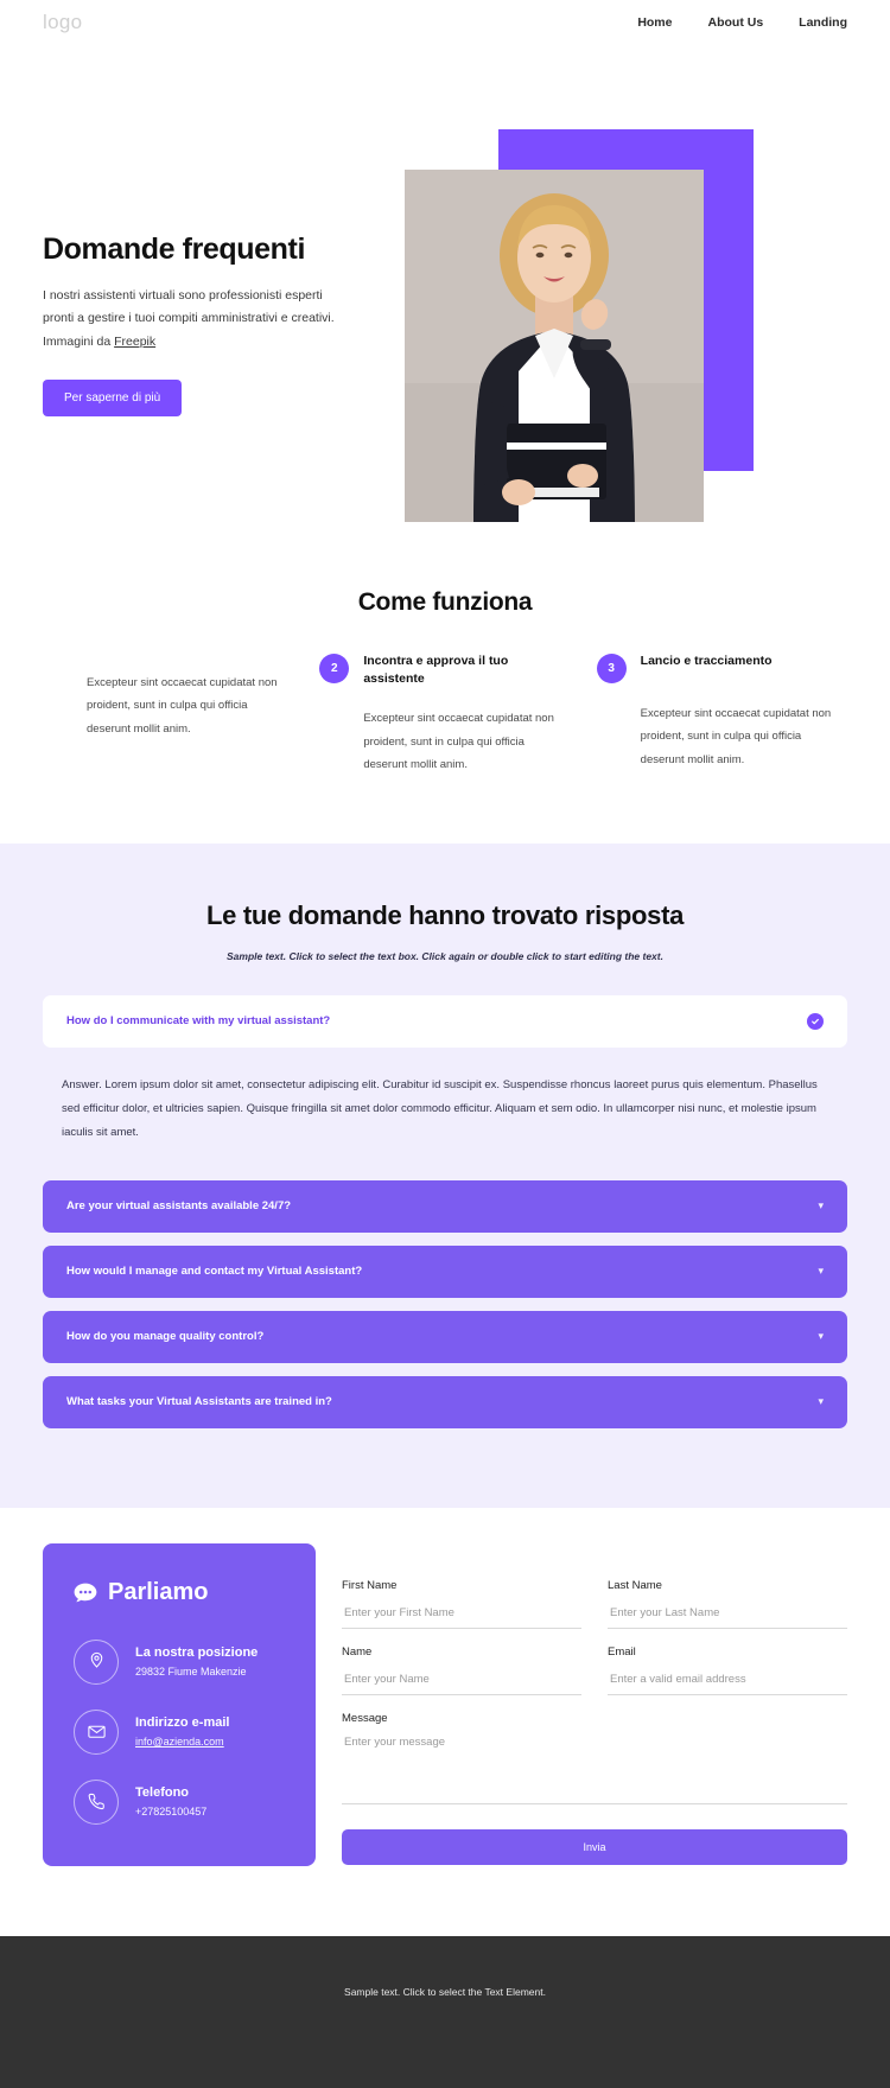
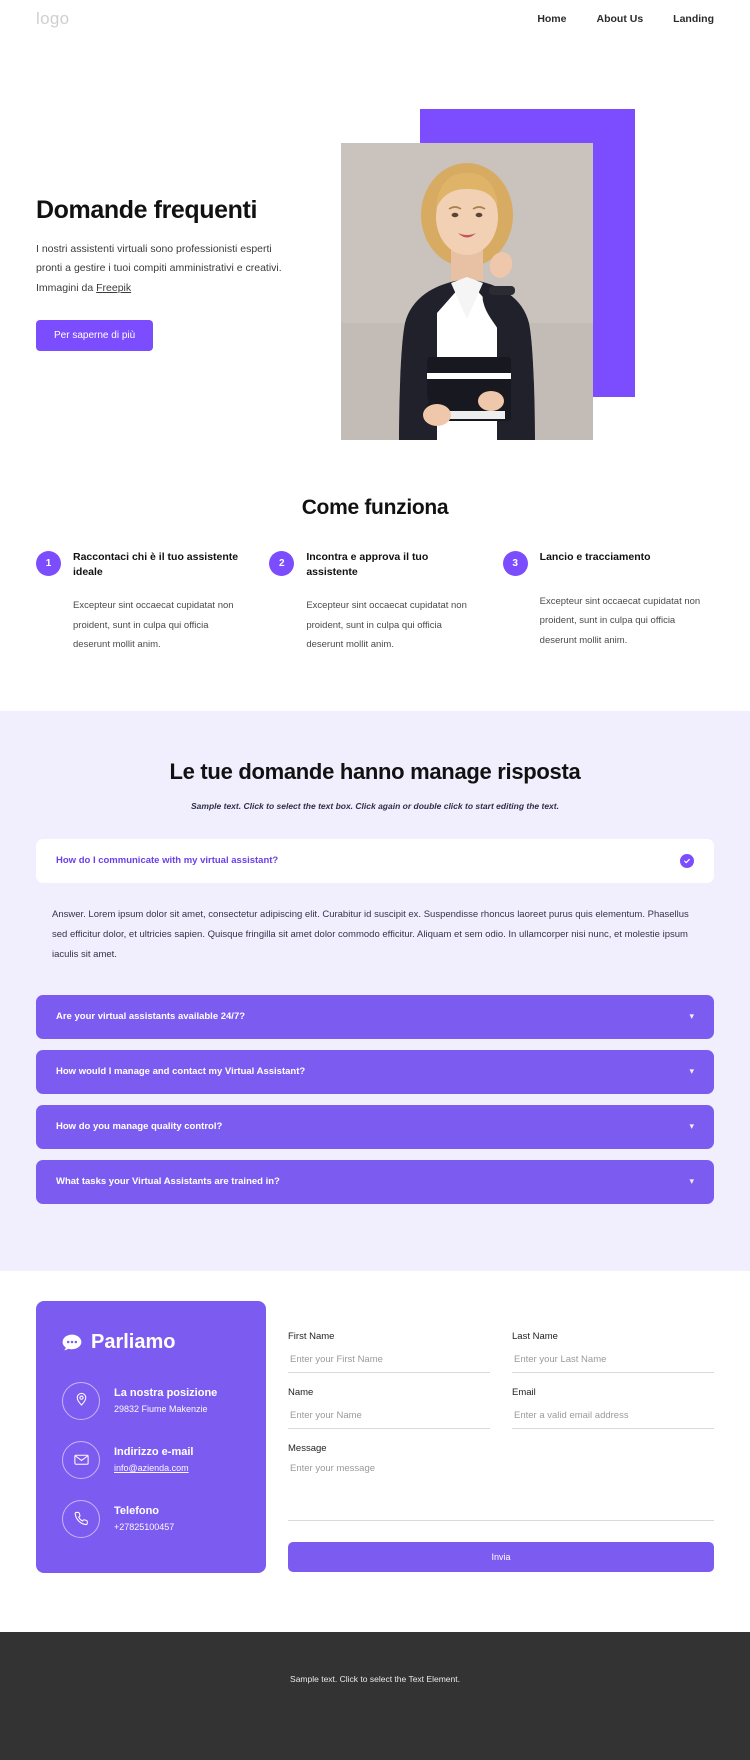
  logo
  Home
  About Us
  Landing
  Domande frequenti
  I nostri assistenti virtuali sono professionisti esperti
  pronti a gestire i tuoi compiti amministrativi e creativi.
  Immagini da Freepik
  Per saperne di più
  Come funziona
+ 1
+ Raccontaci chi è il tuo assistente ideale
  Excepteur sint occaecat cupidatat non proident, sunt in culpa qui officia deserunt mollit anim.
  2
  Incontra e approva il tuo assistente
  Excepteur sint occaecat cupidatat non proident, sunt in culpa qui officia deserunt mollit anim.
  3
  Lancio e tracciamento
  Excepteur sint occaecat cupidatat non proident, sunt in culpa qui officia deserunt mollit anim.
- Le tue domande hanno trovato risposta
+ Le tue domande hanno manage risposta
  Sample text. Click to select the text box. Click again or double click to start editing the text.
  How do I communicate with my virtual assistant?
  Answer. Lorem ipsum dolor sit amet, consectetur adipiscing elit. Curabitur id suscipit ex. Suspendisse rhoncus laoreet purus quis elementum. Phasellus sed efficitur dolor, et ultricies sapien. Quisque fringilla sit amet dolor commodo efficitur. Aliquam et sem odio. In ullamcorper nisi nunc, et molestie ipsum iaculis sit amet.
  Are your virtual assistants available 24/7?
  ▾
  How would I manage and contact my Virtual Assistant?
  ▾
  How do you manage quality control?
  ▾
  What tasks your Virtual Assistants are trained in?
  ▾
  Parliamo
  La nostra posizione
  29832 Fiume Makenzie
  Indirizzo e-mail
  info@azienda.com
  Telefono
  +27825100457
  First Name
  Enter your First Name
  Last Name
  Enter your Last Name
  Name
  Enter your Name
  Email
  Enter a valid email address
  Message
  Enter your message
  Invia
  Sample text. Click to select the Text Element.
